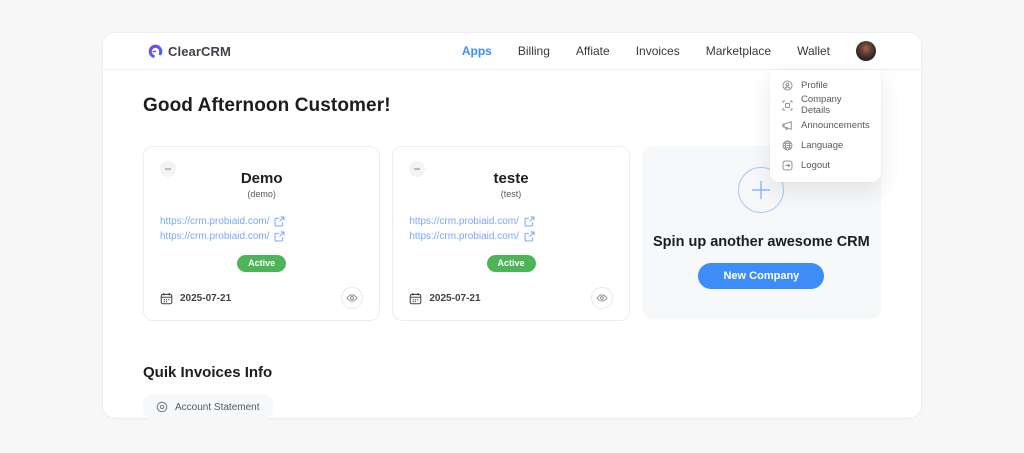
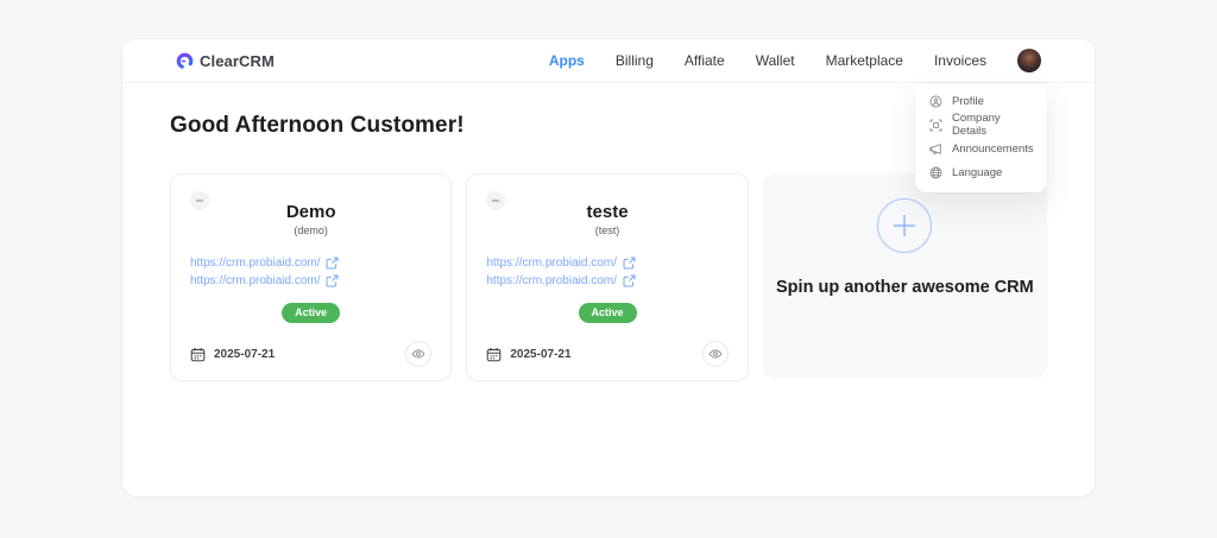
  ClearCRM
  Apps
  Billing
  Affiate
- Invoices
+ Wallet
  Marketplace
- Wallet
+ Invoices
  Profile
  Company Details
  Announcements
  Language
- Logout
  Good Afternoon Customer!
  Demo
  (demo)
  https://crm.probiaid.com/
  https://crm.probiaid.com/
  Active
  2025-07-21
  teste
  (test)
  https://crm.probiaid.com/
  https://crm.probiaid.com/
  Active
  2025-07-21
  Spin up another awesome CRM
- New Company
- Quik Invoices Info
- Account Statement
